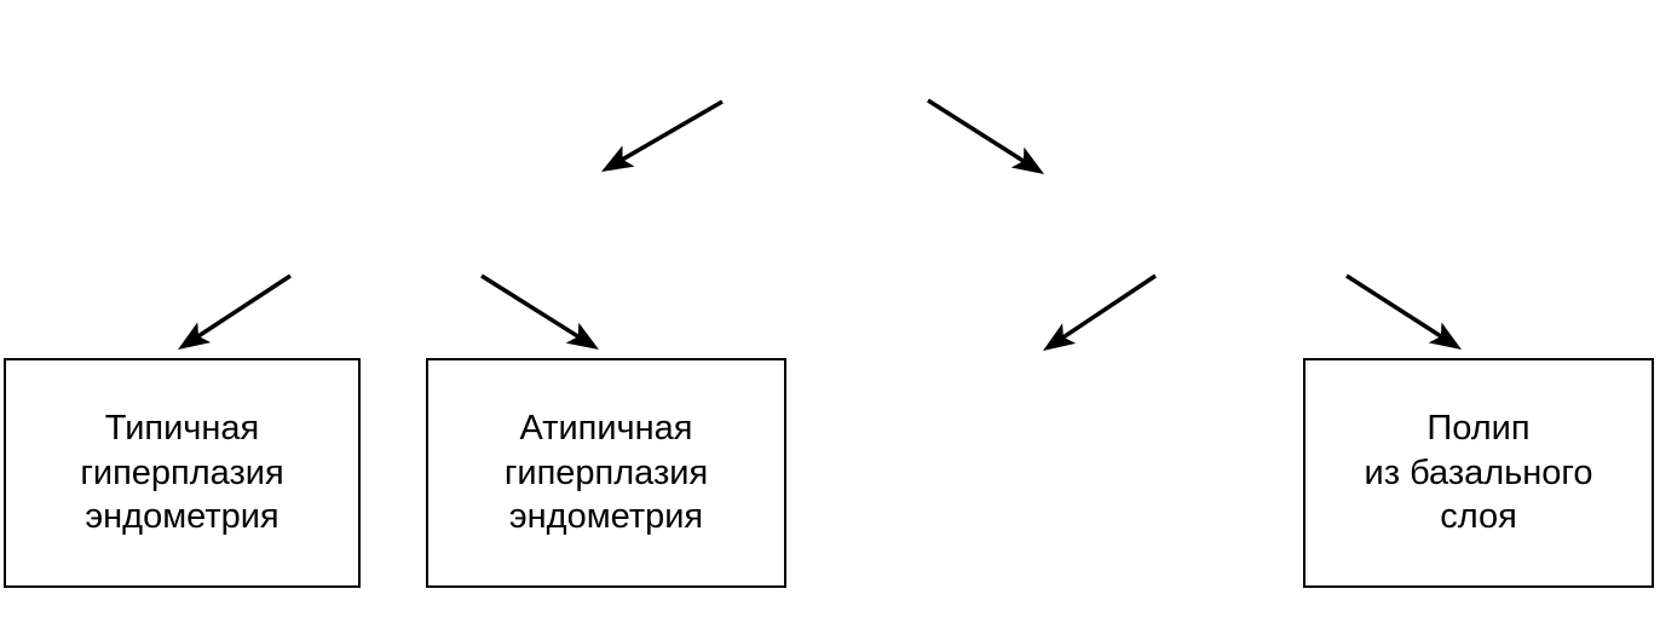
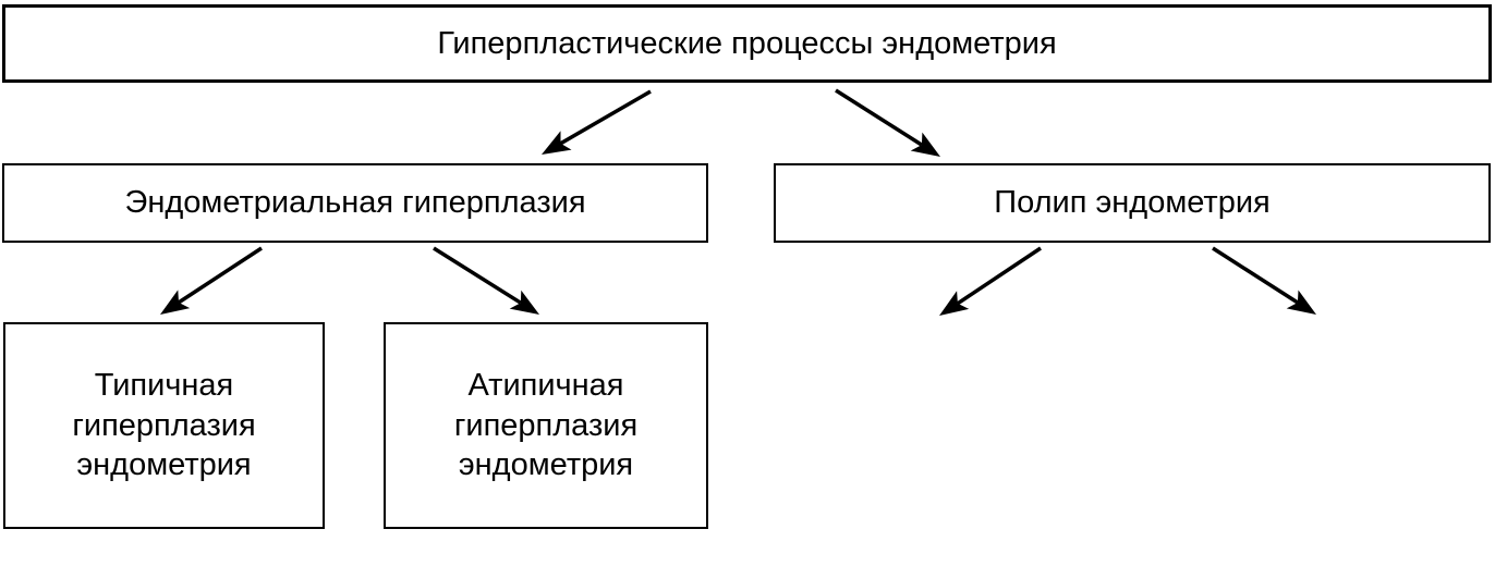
+ Гиперпластические процессы эндометрия
+ Эндометриальная гиперплазия
+ Полип эндометрия
  Типичная
  гиперплазия
  эндометрия
  Атипичная
  гиперплазия
  эндометрия
- Полип
- из базального
- слоя
